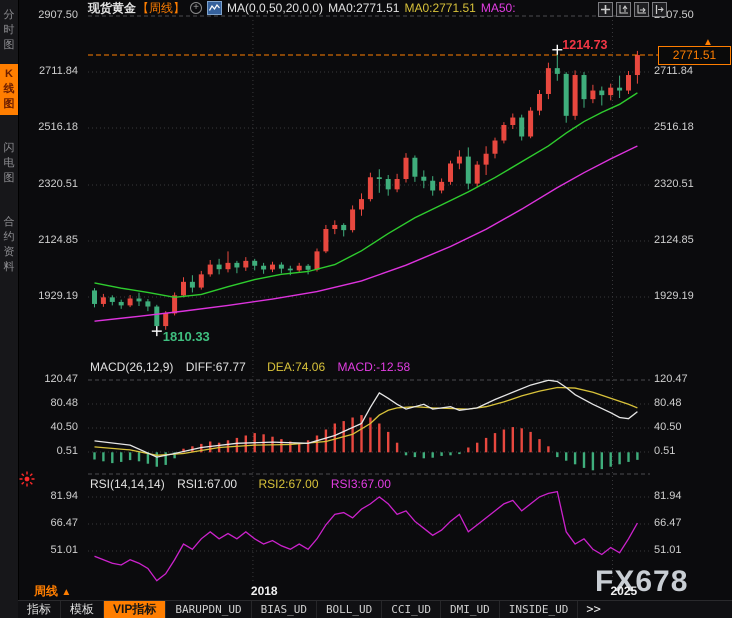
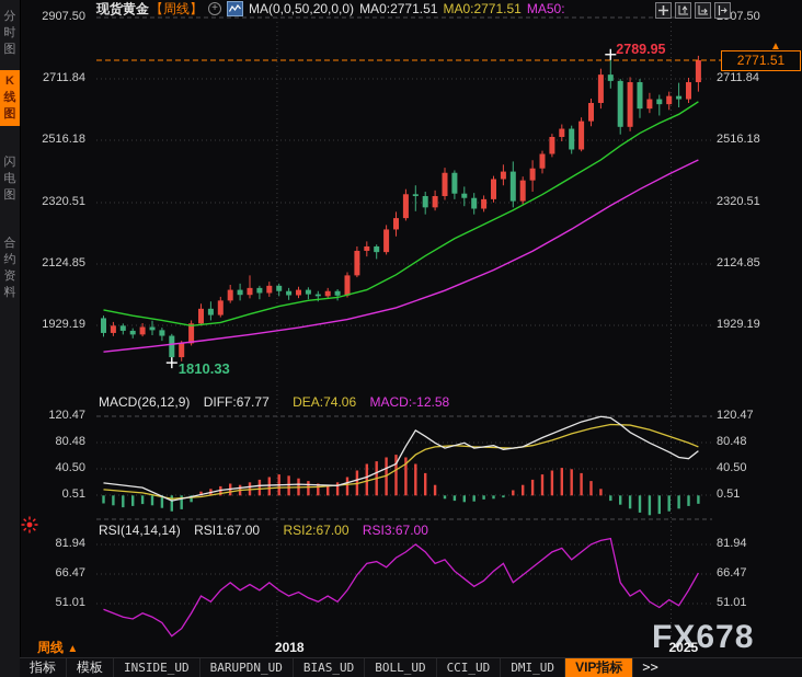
  分
  时
  图
  K
  线
  图
  闪
  电
  图
  合
  约
  资
  料
  现货黄金
  【周线】
  +
  MA(0,0,50,20,0,0)
  MA0:2771.51
  MA0:2771.51
  MA50:
  MACD(26,12,9) DIFF:67.77 DEA:74.06 MACD:-12.58
  RSI(14,14,14) RSI1:67.00 RSI2:67.00 RSI3:67.00
- 1214.73
+ 2789.95
  1810.33
  ▲
  2771.51
  周线 ▲
  FX678
  指标
  模板
- VIP指标
+ INSIDE_UD
  BARUPDN_UD
  BIAS_UD
  BOLL_UD
  CCI_UD
  DMI_UD
- INSIDE_UD
+ VIP指标
  >>
  2907.50
  07.50
  2711.84
  2711.84
  2516.18
  2516.18
  2320.51
  2320.51
  2124.85
  2124.85
  1929.19
  1929.19
  120.47
  120.47
  80.48
  80.48
  40.50
  40.50
  0.51
  0.51
  81.94
  81.94
  66.47
  66.47
  51.01
  51.01
  2018
  2025
